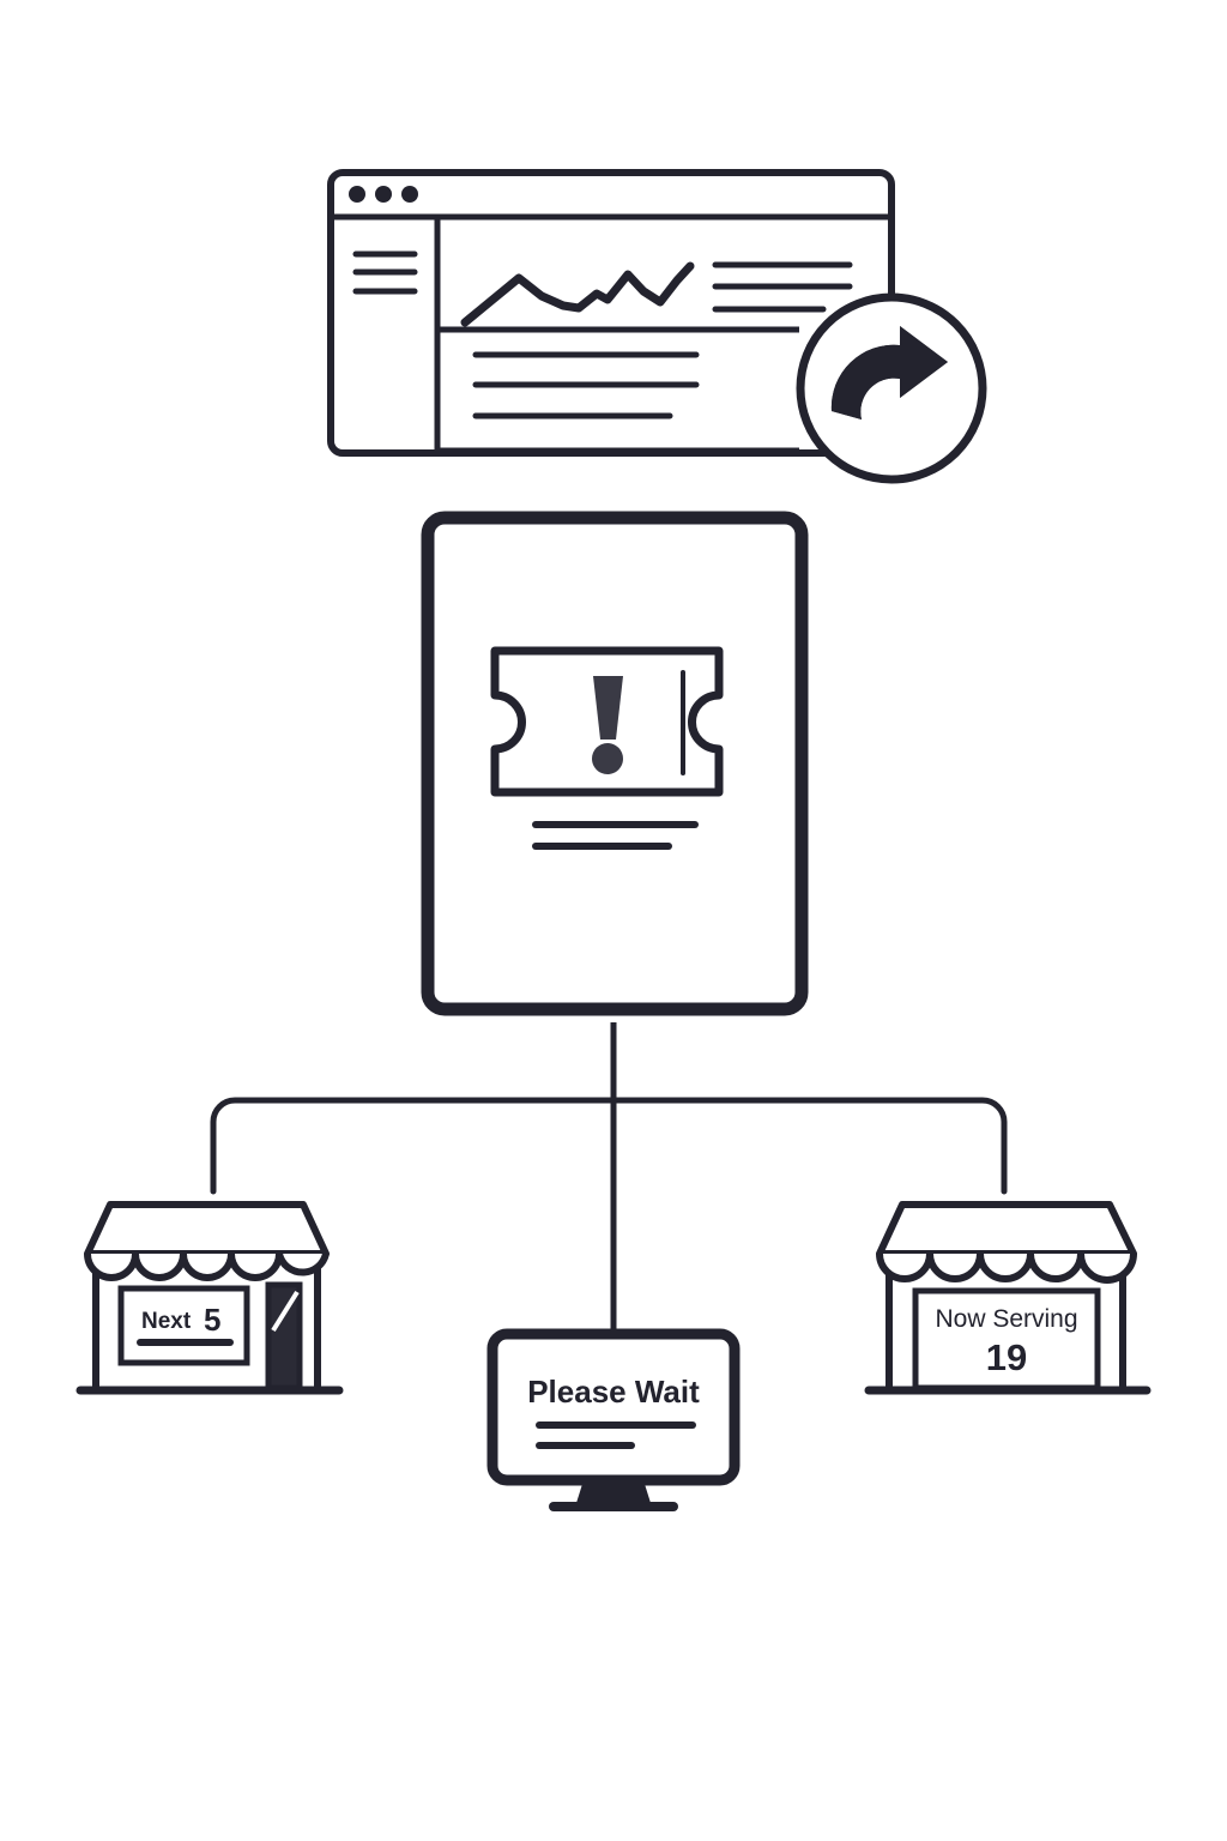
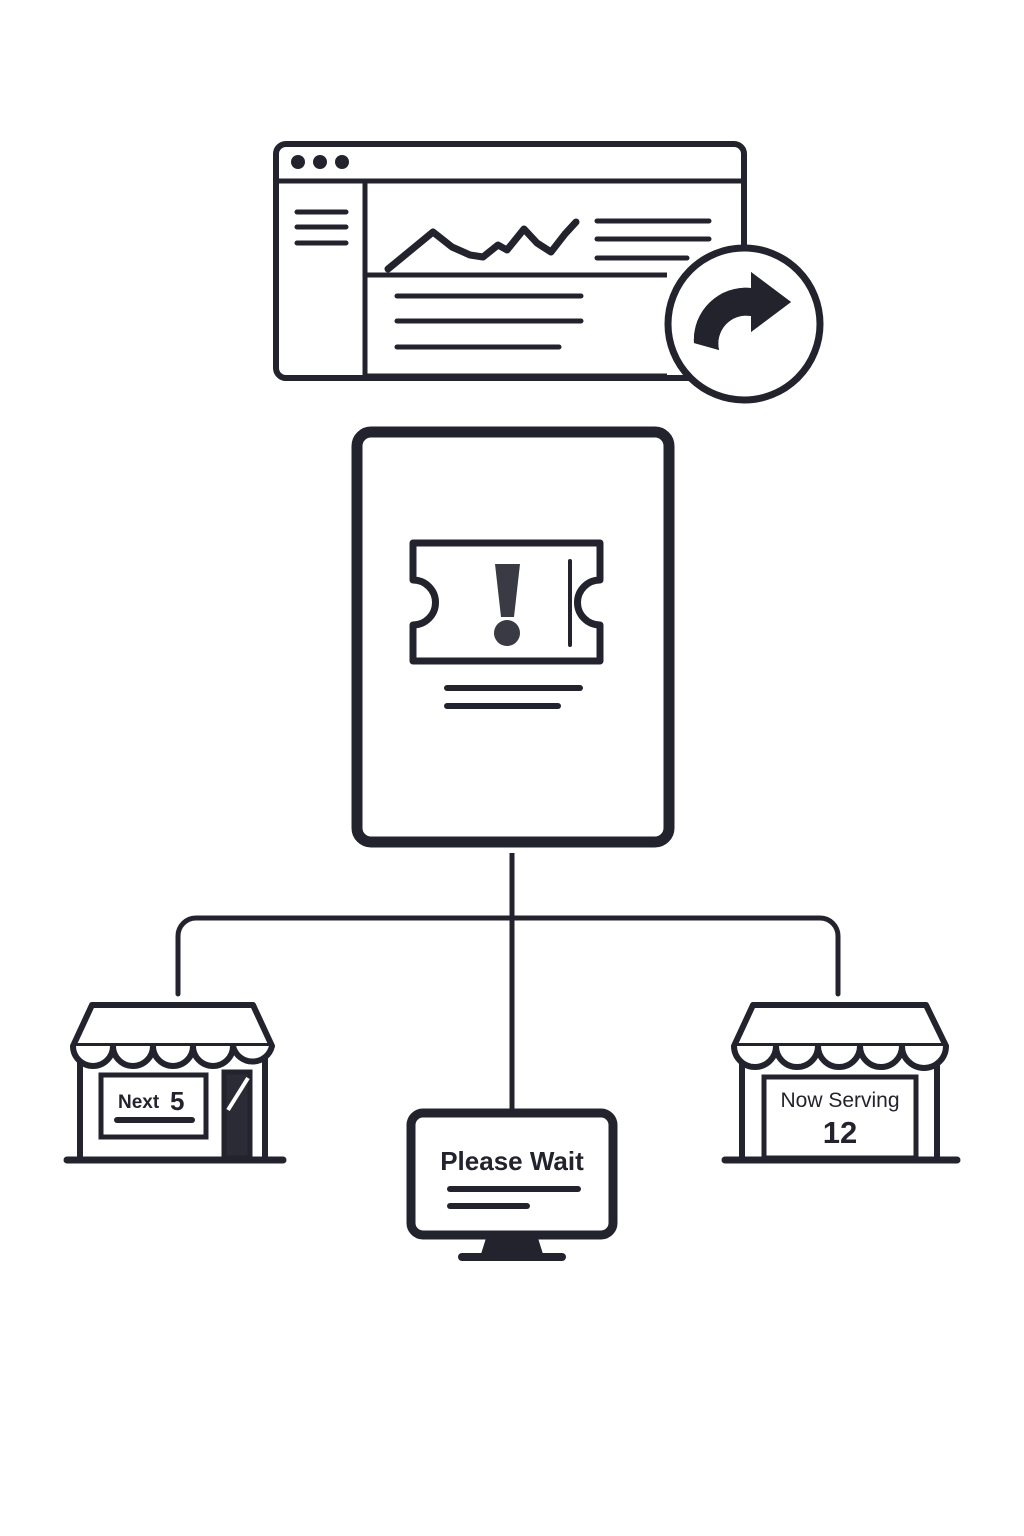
  Next
  5
  Please Wait
  Now Serving
- 19
+ 12
